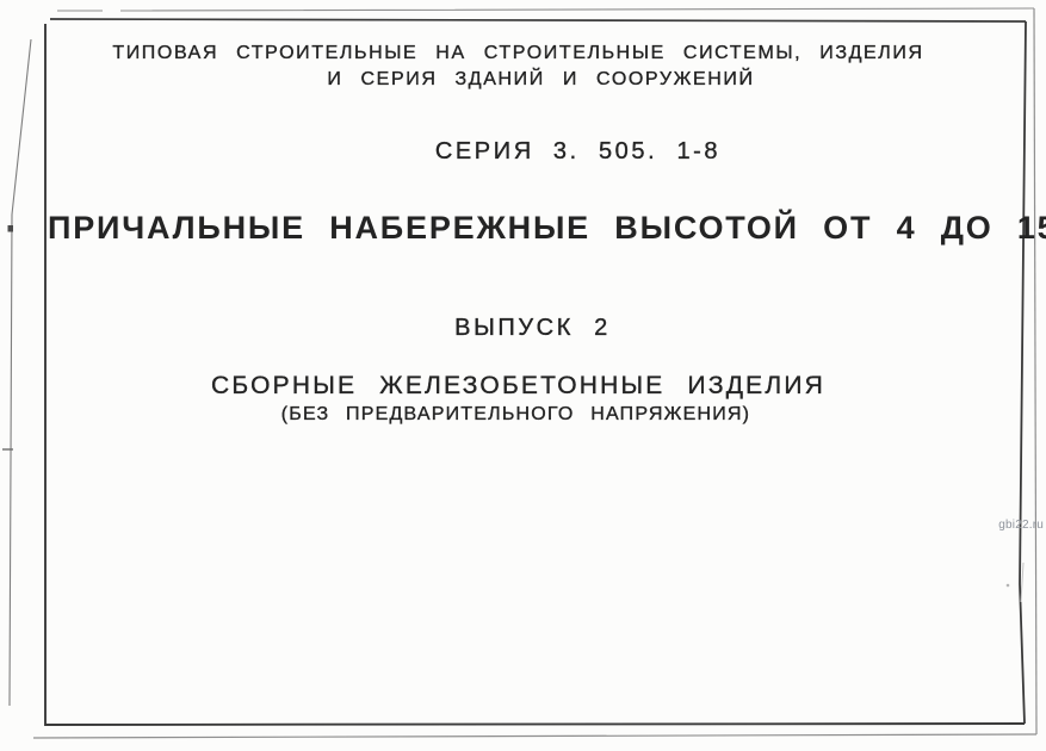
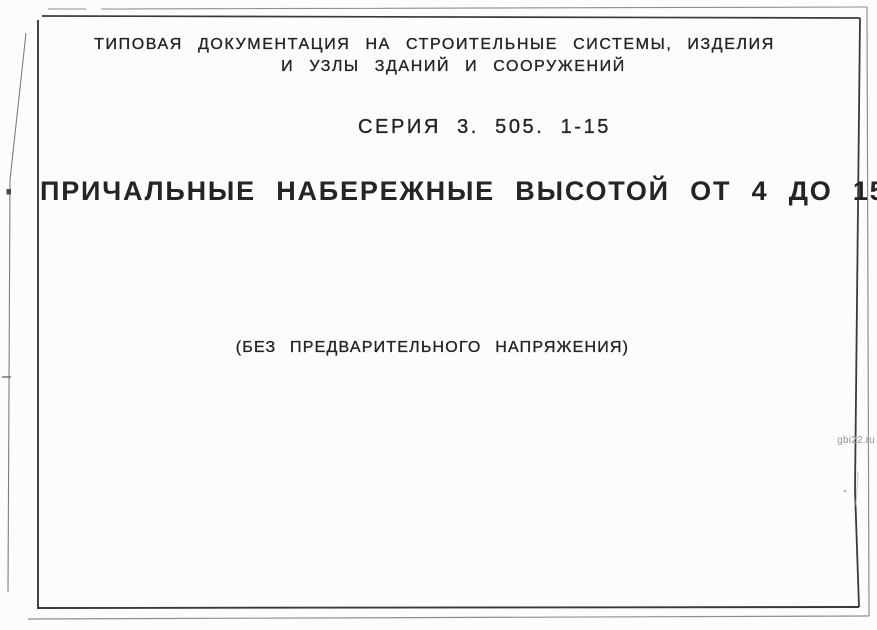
- ТИПОВАЯ СТРОИТЕЛЬНЫЕ НА СТРОИТЕЛЬНЫЕ СИСТЕМЫ, ИЗДЕЛИЯ
+ ТИПОВАЯ ДОКУМЕНТАЦИЯ НА СТРОИТЕЛЬНЫЕ СИСТЕМЫ, ИЗДЕЛИЯ
- И СЕРИЯ ЗДАНИЙ И СООРУЖЕНИЙ
+ И УЗЛЫ ЗДАНИЙ И СООРУЖЕНИЙ
- СЕРИЯ 3. 505. 1-8
+ СЕРИЯ 3. 505. 1-15
  ПРИЧАЛЬНЫЕ НАБЕРЕЖНЫЕ ВЫСОТОЙ ОТ 4 ДО 1
- ВЫПУСК 2
- СБОРНЫЕ ЖЕЛЕЗОБЕТОННЫЕ ИЗДЕЛИЯ
  (БЕЗ ПРЕДВАРИТЕЛЬНОГО НАПРЯЖЕНИЯ)
  gbi22.ru
